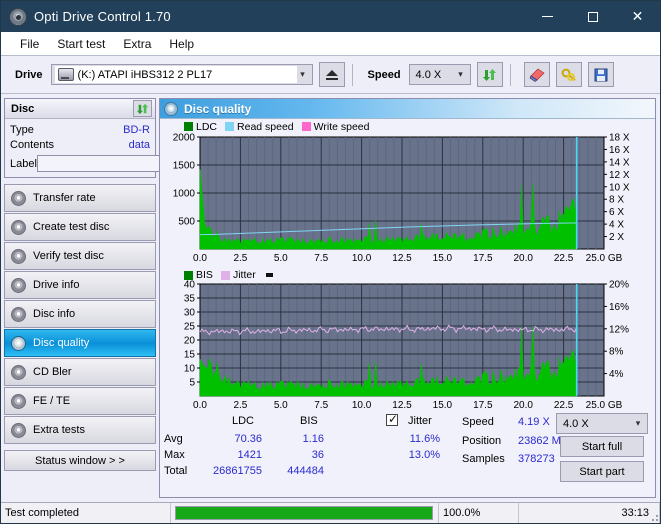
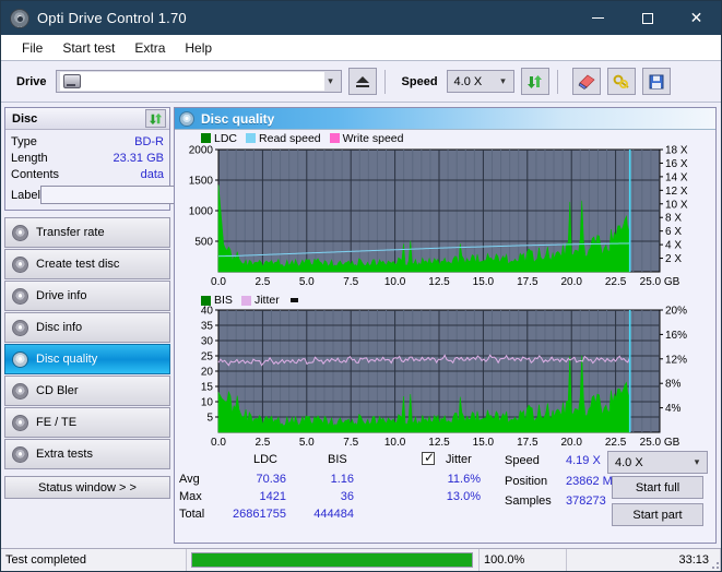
  Opti Drive Control 1.70
  ✕
  File
  Start test
  Extra
  Help
  Drive
- (K:) ATAPI iHBS312 2 PL17
  ▾
  Speed
  4.0 X
  ▾
  Disc
  Type
  BD-R
+ Length
+ 23.31 GB
  Contents
  data
  Label
  Transfer rate
  Create test disc
- Verify test disc
  Drive info
  Disc info
  Disc quality
  CD Bler
  FE / TE
  Extra tests
  Status window > >
  Disc quality
  LDC
  Read speed
  Write speed
  500
  1000
  1500
  2000
  2 X
  4 X
  6 X
  8 X
  10 X
  12 X
  14 X
  16 X
  18 X
  0.0
  2.5
  5.0
  7.5
  10.0
  12.5
  15.0
  17.5
  20.0
  22.5
  25.0 GB
  BIS
  Jitter
  5
  10
  15
  20
  25
  30
  35
  40
  4%
  8%
  12%
  16%
  20%
  0.0
  2.5
  5.0
  7.5
  10.0
  12.5
  15.0
  17.5
  20.0
  22.5
  25.0 GB
  LDC
  BIS
  Jitter
  Avg
  70.36
  1.16
  11.6%
  Max
  1421
  36
  13.0%
  Total
  26861755
  444484
  Speed
  4.19 X
  Position
  23862 M
  Samples
  378273
  4.0 X
  ▾
  Start full
  Start part
  Test completed
  100.0%
  33:13
